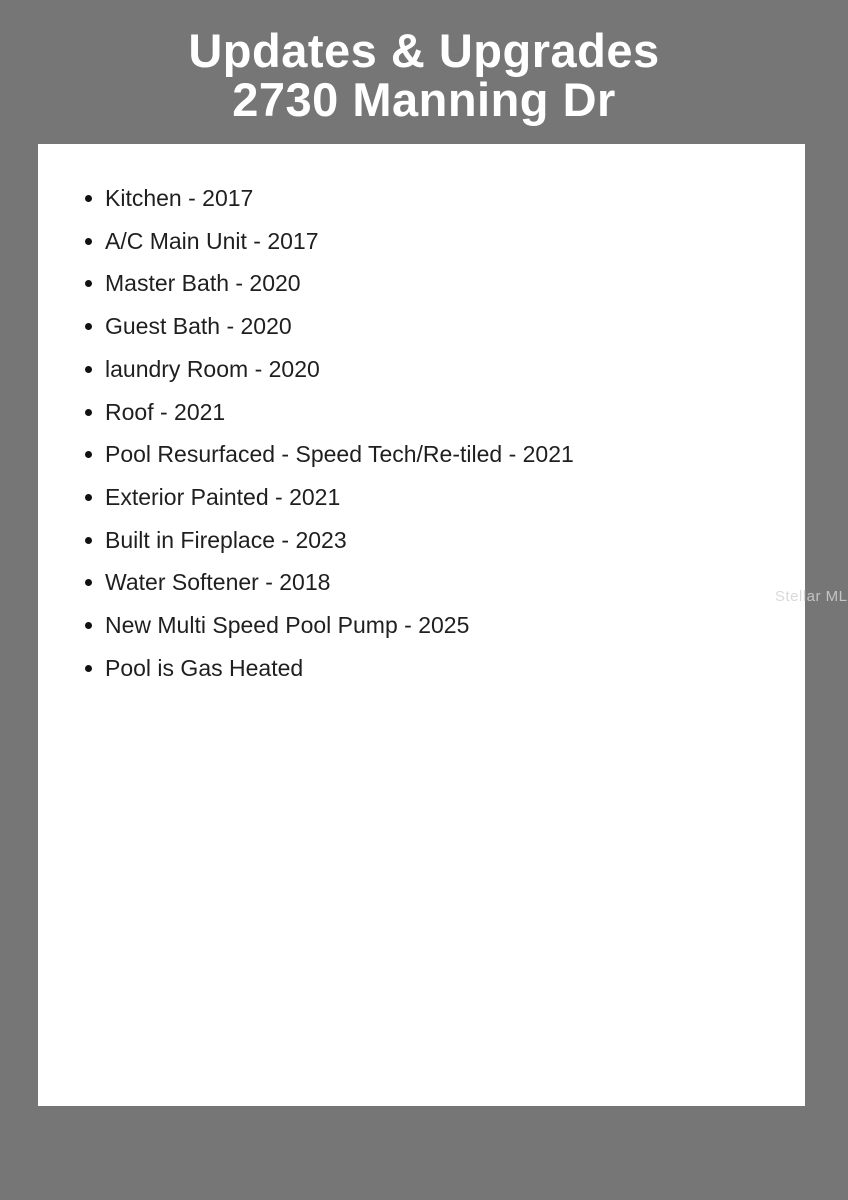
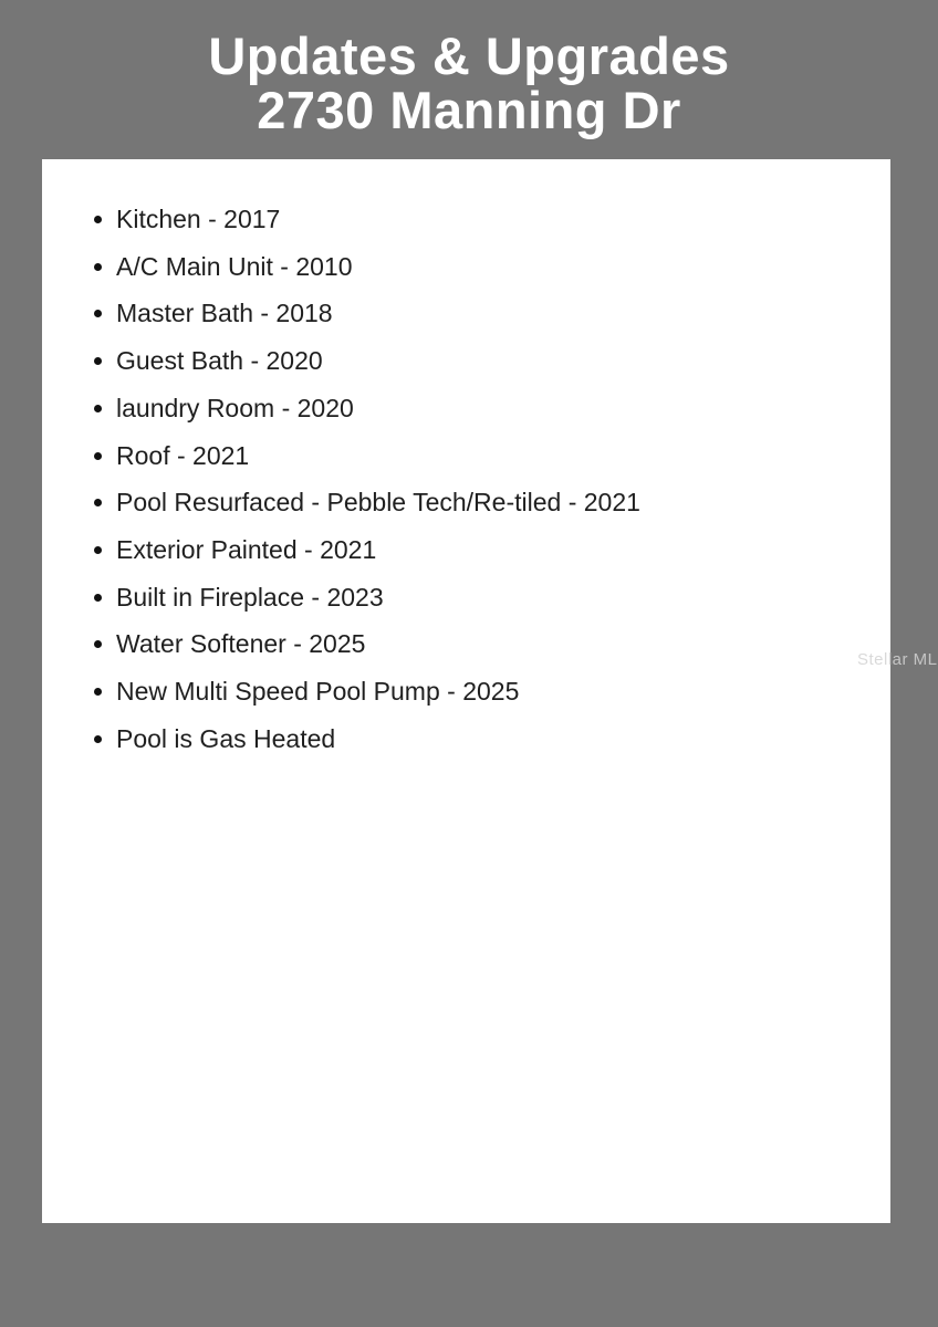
  Updates & Upgrades
  2730 Manning Dr
  Kitchen - 2017
- A/C Main Unit - 2017
+ A/C Main Unit - 2010
- Master Bath - 2020
+ Master Bath - 2018
  Guest Bath - 2020
  laundry Room - 2020
  Roof - 2021
- Pool Resurfaced - Speed Tech/Re-tiled - 2021
+ Pool Resurfaced - Pebble Tech/Re-tiled - 2021
  Exterior Painted - 2021
  Built in Fireplace - 2023
- Water Softener - 2018
+ Water Softener - 2025
  New Multi Speed Pool Pump - 2025
  Pool is Gas Heated
  Stellar ML
